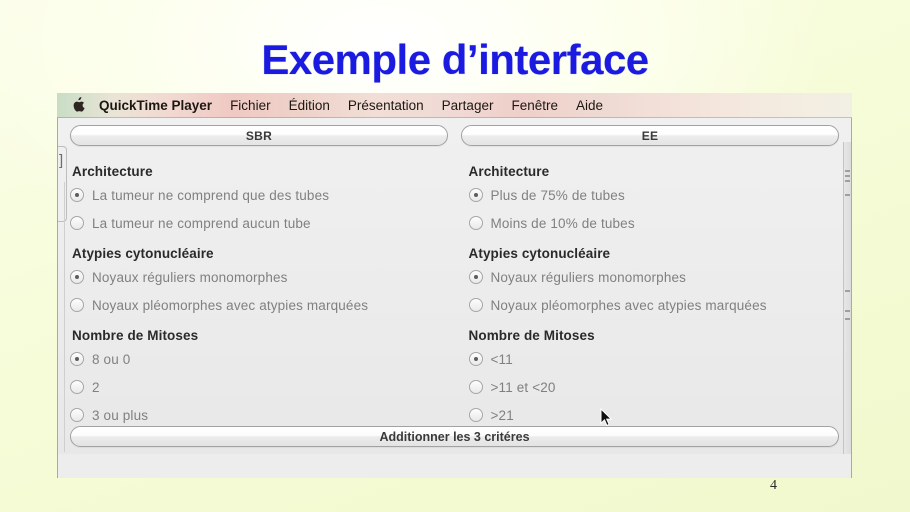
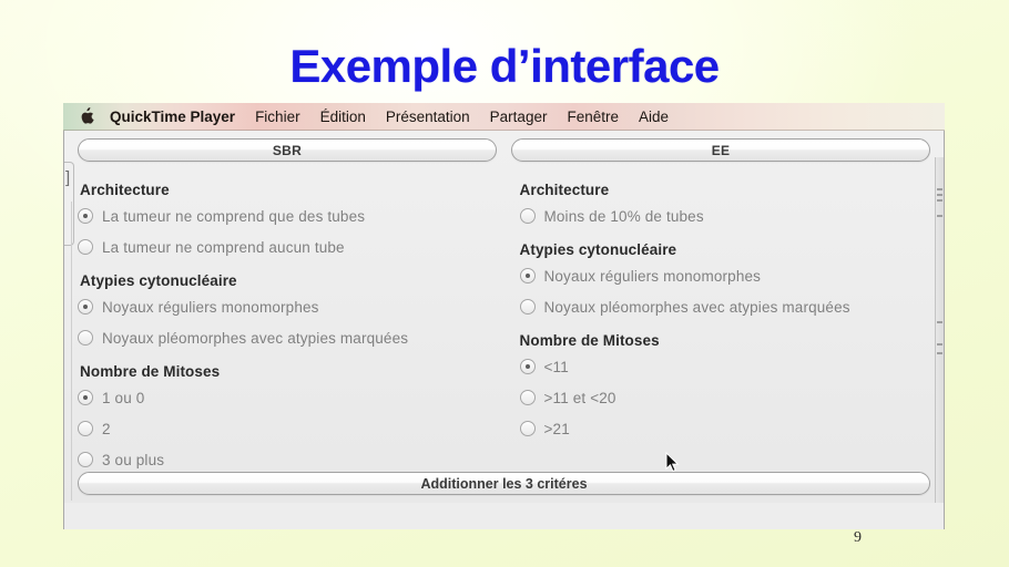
  Exemple d’interface
  QuickTime Player
  Fichier
  Édition
  Présentation
  Partager
  Fenêtre
  Aide
  ]
  SBR
  EE
  Architecture
  La tumeur ne comprend que des tubes
  La tumeur ne comprend aucun tube
  Atypies cytonucléaire
  Noyaux réguliers monomorphes
  Noyaux pléomorphes avec atypies marquées
  Nombre de Mitoses
- 8 ou 0
+ 1 ou 0
  2
  3 ou plus
  Architecture
- Plus de 75% de tubes
  Moins de 10% de tubes
  Atypies cytonucléaire
  Noyaux réguliers monomorphes
  Noyaux pléomorphes avec atypies marquées
  Nombre de Mitoses
  <11
  >11 et <20
  >21
  Additionner les 3 critéres
- 4
+ 9
